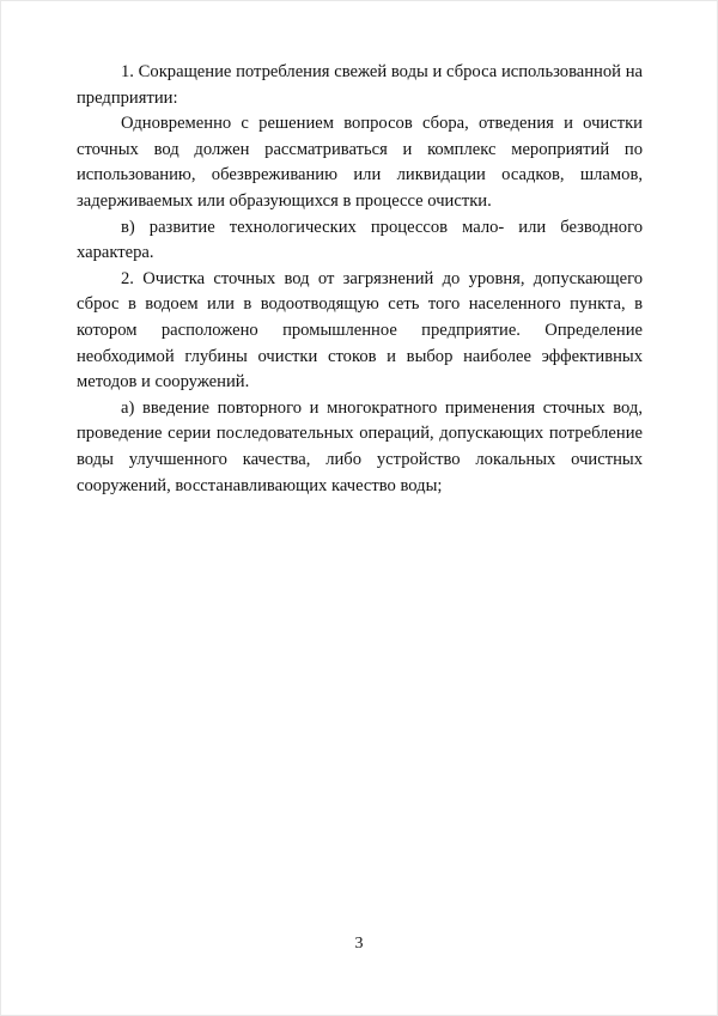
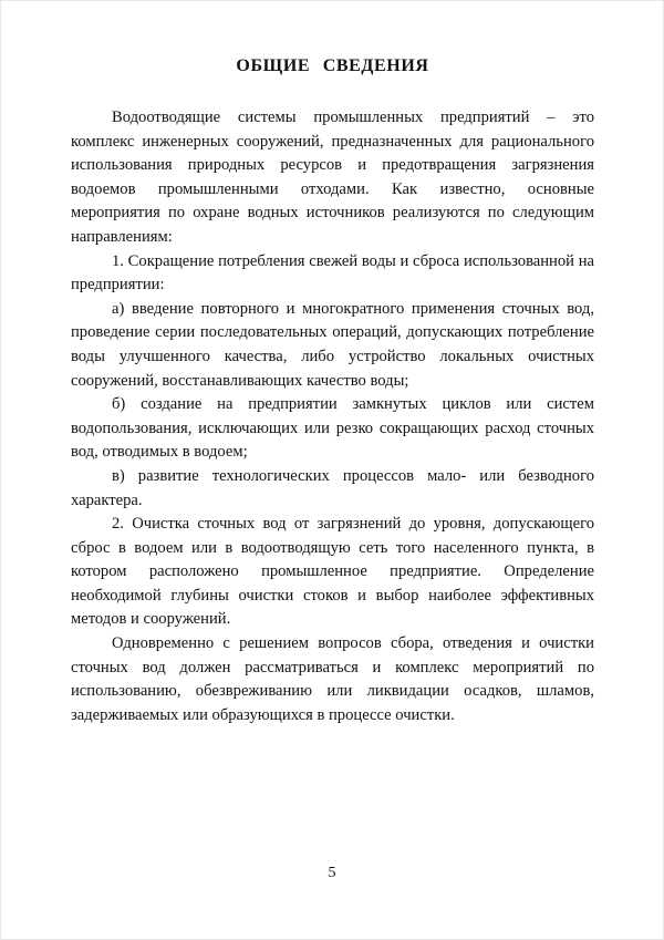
+ ОБЩИЕ СВЕДЕНИЯ
+ Водоотводящие системы промышленных предприятий – это комплекс инженерных сооружений, предназначенных для рационального использования природных ресурсов и предотвращения загрязнения водоемов промышленными отходами. Как известно, основные мероприятия по охране водных источников реализуются по следующим направлениям:
  1. Сокращение потребления свежей воды и сброса использованной на предприятии:
- Одновременно с решением вопросов сбора, отведения и очистки сточных вод должен рассматриваться и комплекс мероприятий по использованию, обезвреживанию или ликвидации осадков, шламов, задерживаемых или образующихся в процессе очистки.
+ а) введение повторного и многократного применения сточных вод, проведение серии последовательных операций, допускающих потребление воды улучшенного качества, либо устройство локальных очистных сооружений, восстанавливающих качество воды;
+ б) создание на предприятии замкнутых циклов или систем водопользования, исключающих или резко сокращающих расход сточных вод, отводимых в водоем;
  в) развитие технологических процессов мало- или безводного характера.
  2. Очистка сточных вод от загрязнений до уровня, допускающего сброс в водоем или в водоотводящую сеть того населенного пункта, в котором расположено промышленное предприятие. Определение необходимой глубины очистки стоков и выбор наиболее эффективных методов и сооружений.
- а) введение повторного и многократного применения сточных вод, проведение серии последовательных операций, допускающих потребление воды улучшенного качества, либо устройство локальных очистных сооружений, восстанавливающих качество воды;
+ Одновременно с решением вопросов сбора, отведения и очистки сточных вод должен рассматриваться и комплекс мероприятий по использованию, обезвреживанию или ликвидации осадков, шламов, задерживаемых или образующихся в процессе очистки.
- 3
+ 5
